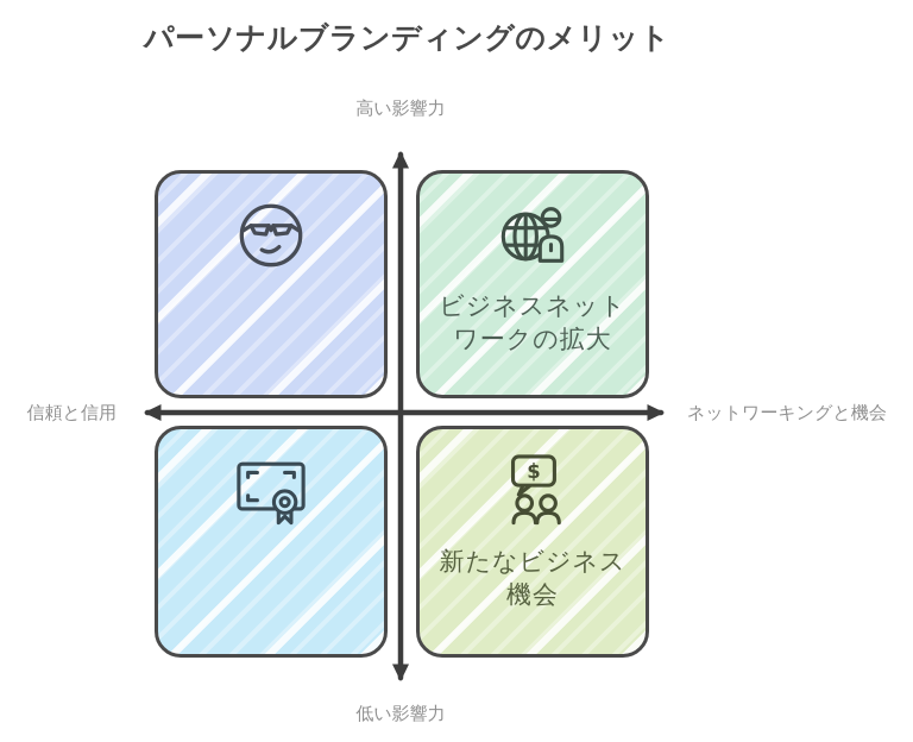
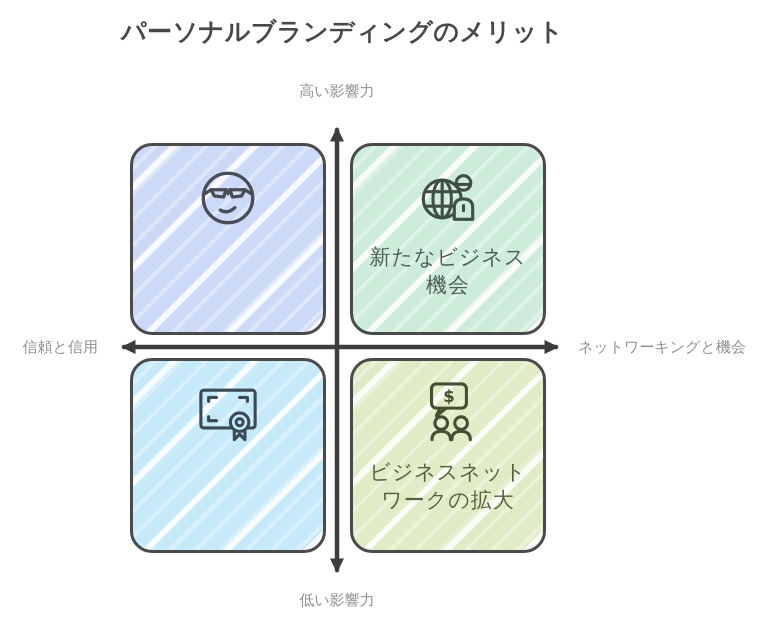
  パーソナルブランディングのメリット
  高い影響力
  低い影響力
  信頼と信用
  ネットワーキングと機会
- ビジネスネットワークの拡大
+ 新たなビジネス機会
  $
- 新たなビジネス機会
+ ビジネスネットワークの拡大
